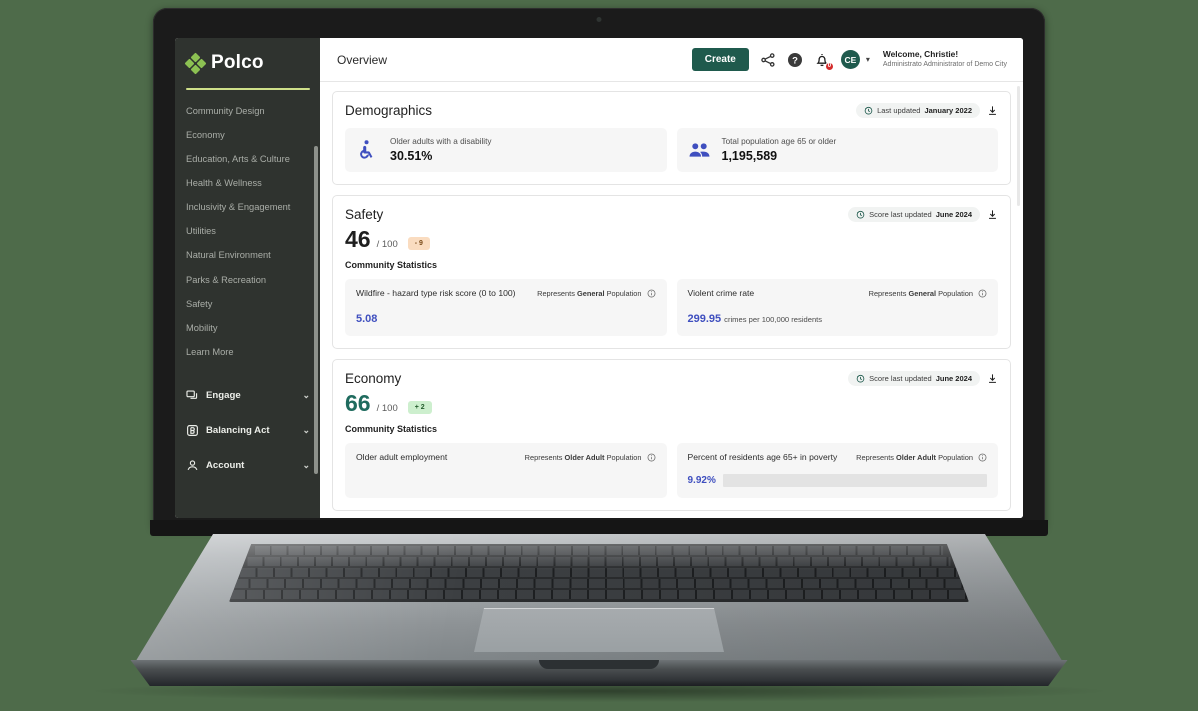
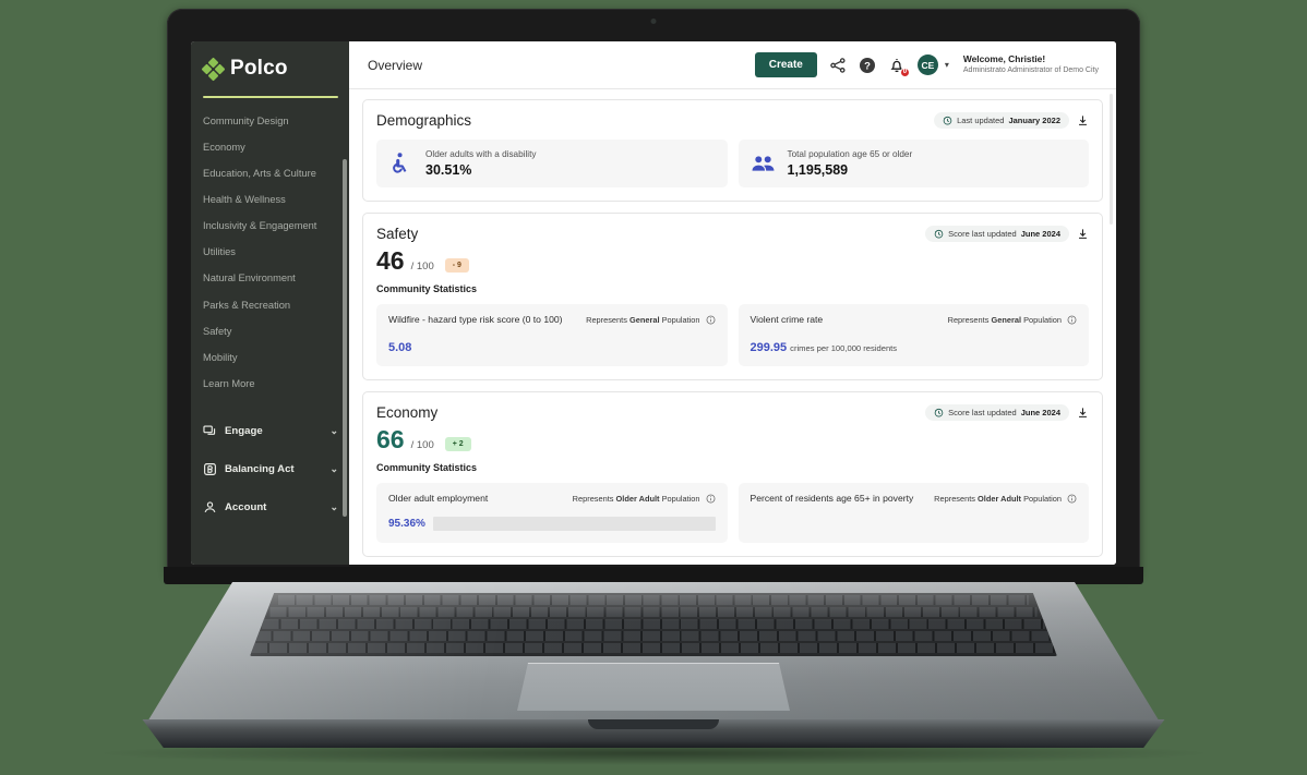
  Polco
  Community Design
  Economy
  Education, Arts & Culture
  Health & Wellness
  Inclusivity & Engagement
  Utilities
  Natural Environment
  Parks & Recreation
  Safety
  Mobility
  Learn More
  Engage
  ⌄
  Balancing Act
  ⌄
  Account
  ⌄
  Overview
  Create
  ?
  CE
  ▾
  Welcome, Christie!
  Demographics
  Last updated
  January 2022
  Older adults with a disability
  30.51%
  Total population age 65 or older
  1,195,589
  Safety
  Score last updated
  June 2024
  46
  / 100
  Community Statistics
  Wildfire - hazard type risk score (0 to 100)
  Represents General Population
  5.08
  Violent crime rate
  Represents General Population
  299.95 crimes per 100,000 residents
  Economy
  Score last updated
  June 2024
  66
  / 100
  Community Statistics
  Older adult employment
  Represents Older Adult Population
+ 95.36%
  Percent of residents age 65+ in poverty
  Represents Older Adult Population
- 9.92%
